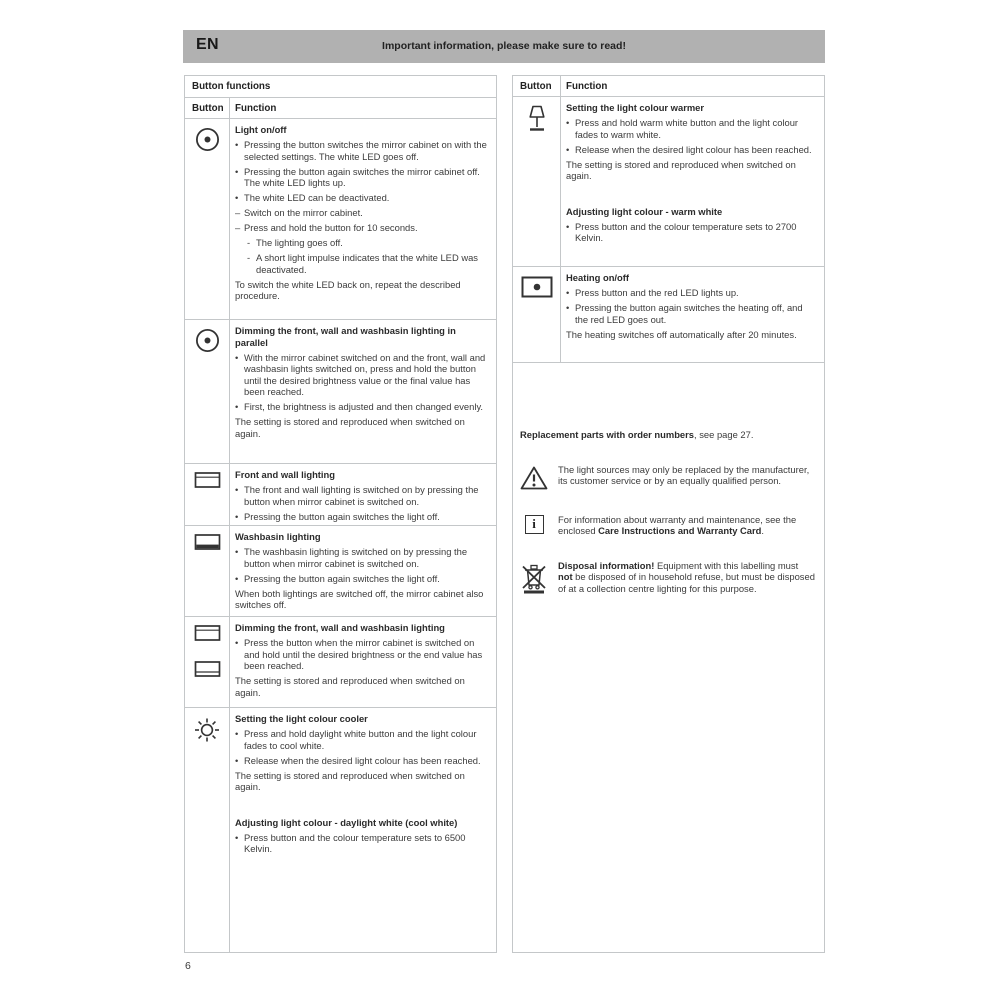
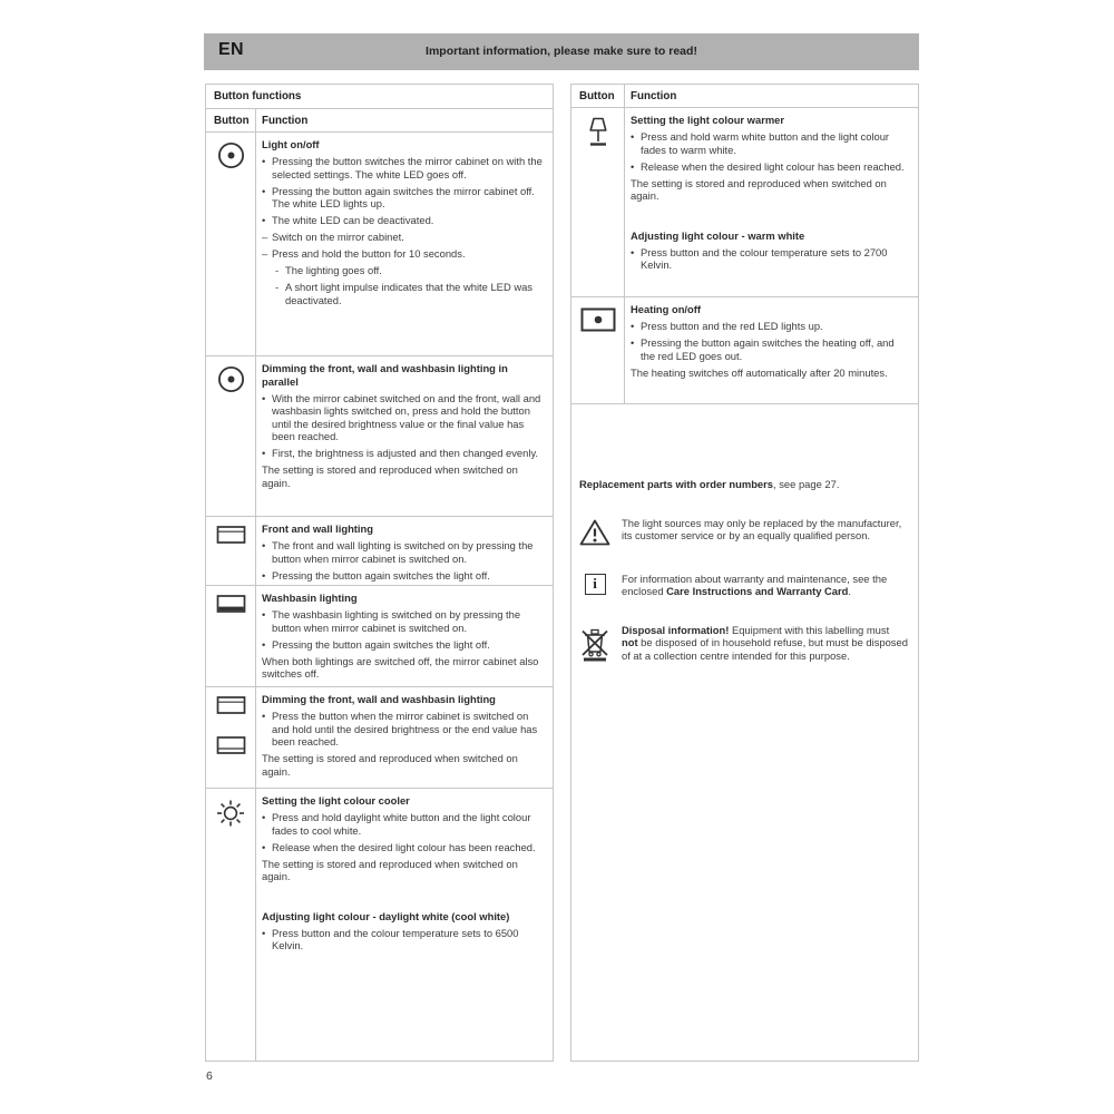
  EN
  Important information, please make sure to read!
  Button functions
  Button
  Function
  Light on/off
  •
  Pressing the button switches the mirror cabinet on with the selected settings. The white LED goes off.
  •
  Pressing the button again switches the mirror cabi­net off. The white LED lights up.
  •
  The white LED can be deactivated.
  –
  Switch on the mirror cabinet.
  –
  Press and hold the button for 10 seconds.
  -
  The lighting goes off.
  -
  A short light impulse indicates that the white LED was deactivated.
- To switch the white LED back on, repeat the de­scribed procedure.
  Dimming the front, wall and washbasin lighting in parallel
  •
  With the mirror cabinet switched on and the front, wall and washbasin lights switched on, press and hold the button until the desired brightness value or the final value has been reached.
  •
  First, the brightness is adjusted and then changed evenly.
  The setting is stored and reproduced when switched on again.
  Front and wall lighting
  •
  The front and wall lighting is switched on by press­ing the button when mirror cabinet is switched on.
  •
  Pressing the button again switches the light off.
  Washbasin lighting
  •
  The washbasin lighting is switched on by pressing the button when mirror cabinet is switched on.
  •
  Pressing the button again switches the light off.
  When both lightings are switched off, the mirror cabi­net also switches off.
  Dimming the front, wall and washbasin lighting
  •
  Press the button when the mirror cabinet is switched on and hold until the desired brightness or the end value has been reached.
  The setting is stored and reproduced when switched on again.
  Setting the light colour cooler
  •
  Press and hold daylight white button and the light colour fades to cool white.
  •
  Release when the desired light colour has been reached.
  The setting is stored and reproduced when switched on again.
  Adjusting light colour - daylight white (cool white)
  •
  Press button and the colour temperature sets to 6500 Kelvin.
  Button
  Function
  Setting the light colour warmer
  •
  Press and hold warm white button and the light colour fades to warm white.
  •
  Release when the desired light colour has been reached.
  The setting is stored and reproduced when switched on again.
  Adjusting light colour - warm white
  •
  Press button and the colour temperature sets to 2700 Kelvin.
  Heating on/off
  •
  Press button and the red LED lights up.
  •
  Pressing the button again switches the heating off, and the red LED goes out.
  The heating switches off automatically after 20 minutes.
  Replacement parts with order numbers, see page 27.
  The light sources may only be replaced by the manufacturer, its customer service or by an equally qualified person.
  i
  For information about warranty and maintenance, see the enclosed Care Instructions and Warranty Card.
- Disposal information! Equipment with this labelling must not be disposed of in household refuse, but must be disposed of at a collection centre lighting for this purpose.
+ Disposal information! Equipment with this labelling must not be disposed of in household refuse, but must be disposed of at a collection centre intended for this purpose.
  6
